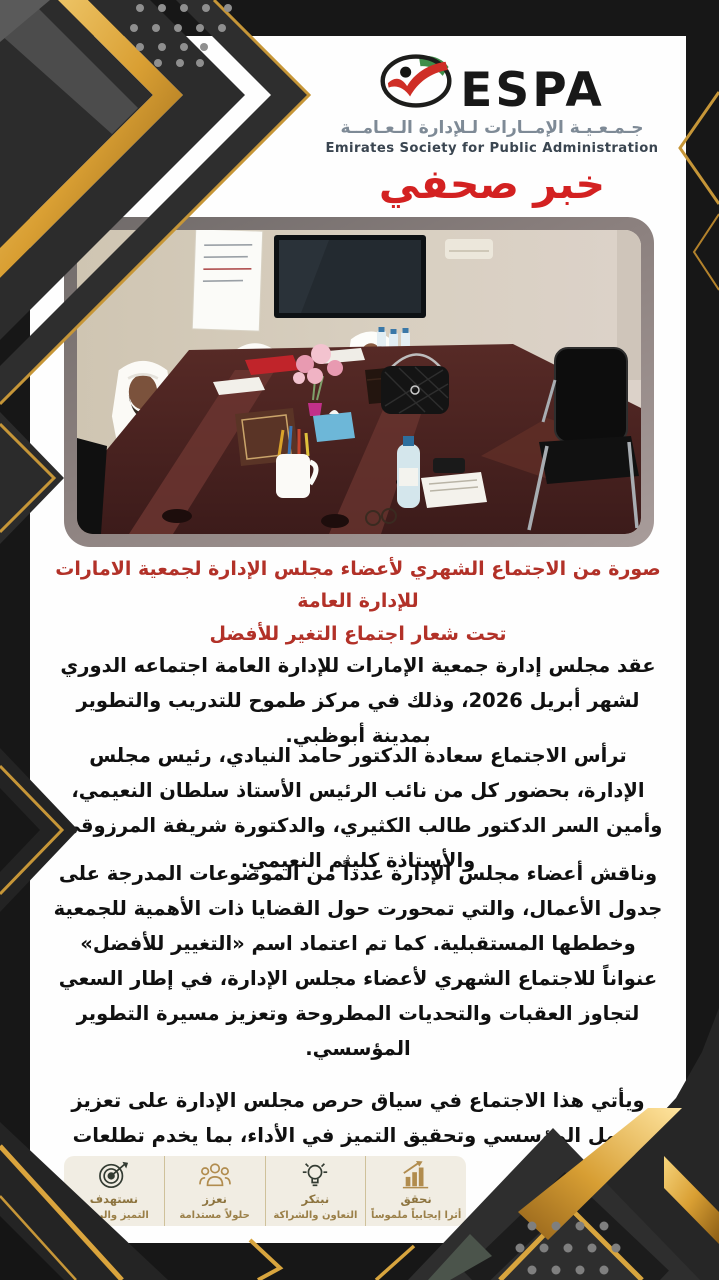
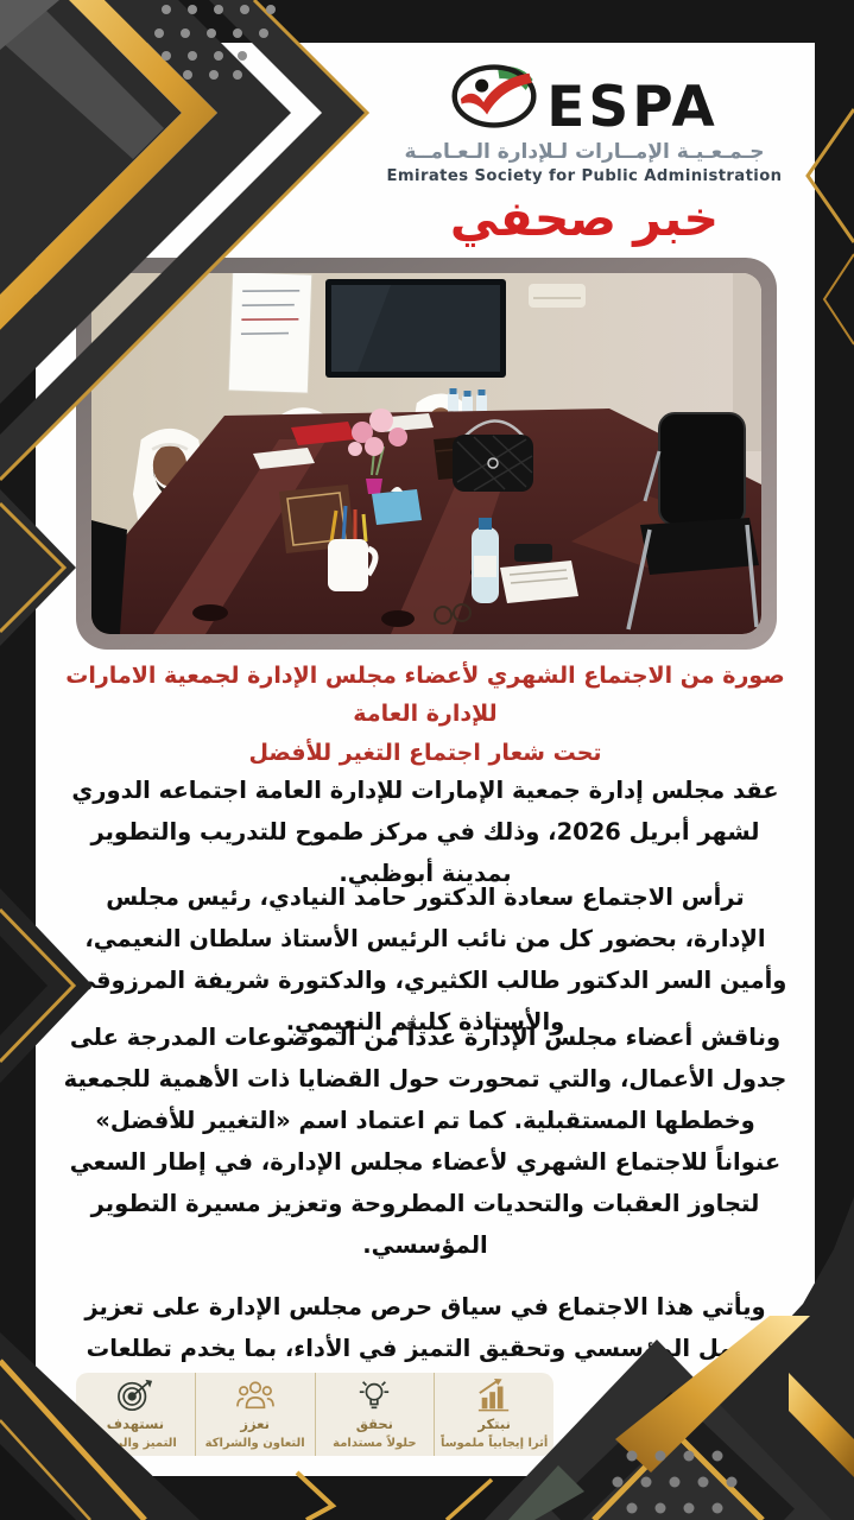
  ESPA
  جـمـعـيـة الإمــارات لـلإدارة الـعـامــة
  Emirates Society for Public Administration
  خبر صحفي
  صورة من الاجتماع الشهري لأعضاء مجلس الإدارة لجمعية الامارات للإدارة العامة
  تحت شعار اجتماع التغير للأفضل
  عقد مجلس إدارة جمعية الإمارات للإدارة العامة اجتماعه الدوري لشهر أبريل 2026، وذلك في مركز طموح للتدريب والتطوير بمدينة أبوظبي.
  ترأس الاجتماع سعادة الدكتور حامد النيادي، رئيس مجلس الإدارة، بحضور كل من نائب الرئيس الأستاذ سلطان النعيمي، وأمين السر الدكتور طالب الكثيري، والدكتورة شريفة المرزوق والأستاذة كليثم النعيمي.
  وناقش أعضاء مجلس الإدارة عدداً من الموضوعات المدرجة على جدول الأعمال، والتي تمحورت حول القضايا ذات الأهمية للجمعية وخططها المستقبلية. كما تم اعتماد اسم «التغيير للأفضل» عنواناً للاجتماع الشهري لأعضاء مجلس الإدارة، في إطار السعي لتجاوز العقبات والتحديات المطروحة وتعزيز مسيرة التطوير المؤسسي.
  ويأتي هذا الاجتماع في سياق حرص مجلس الإدارة على تعزيزمل المسسي وتحقيق التميز في الأداء، بما يخدم تطلعات
  نستهدف
  التميز والر
  نعزز
- حلولاً مستدامة
+ التعاون والشراكة
- نبتكر
+ نحقق
- التعاون والشراكة
+ حلولاً مستدامة
- نحقق
+ نبتكر
  أثرا إيجابياً ملموساً
